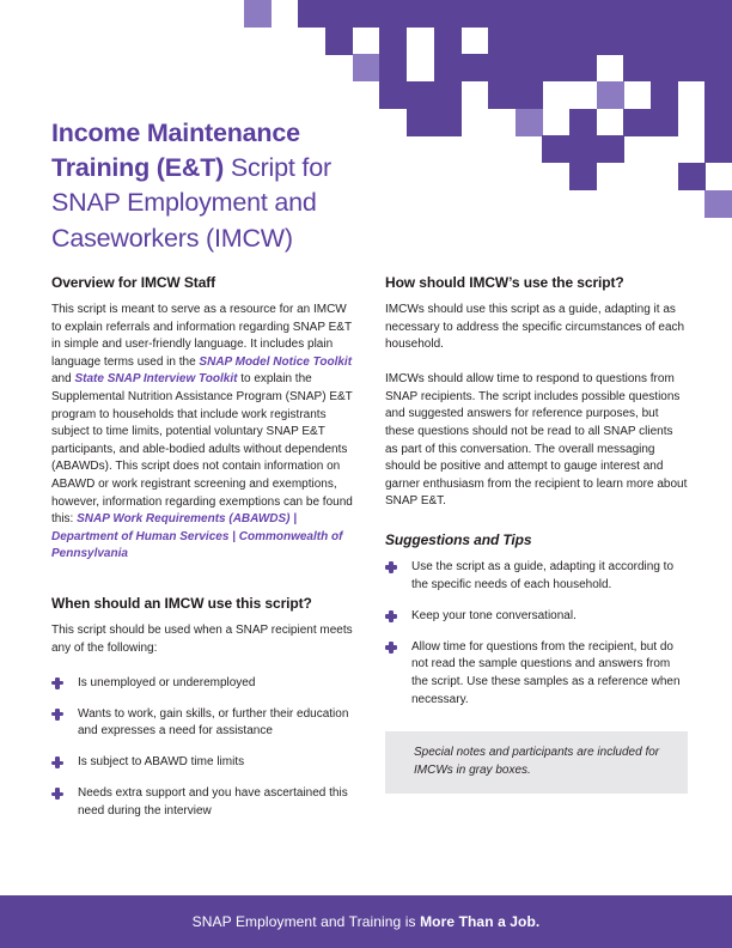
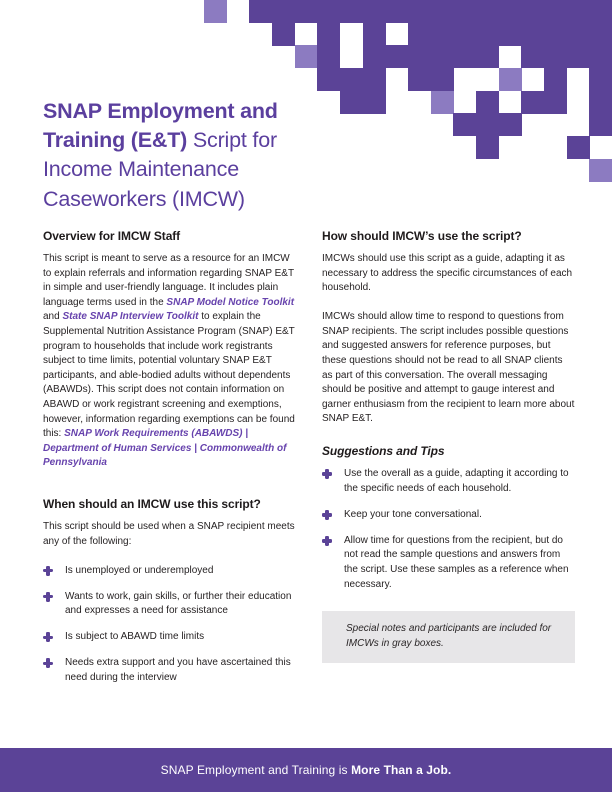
- Income Maintenance
+ SNAP Employment and
  Training (E&T) Script for
- SNAP Employment and
+ Income Maintenance
  Caseworkers (IMCW)
  Overview for IMCW Staff
  This script is meant to serve as a resource for an IMCW to explain referrals and information regarding SNAP E&T in simple and user-friendly language. It includes plain language terms used in the SNAP Model Notice Toolkit and State SNAP Interview Toolkit to explain the Supplemental Nutrition Assistance Program (SNAP) E&T program to households that include work registrants subject to time limits, potential voluntary SNAP E&T participants, and able-bodied adults without dependents (ABAWDs). This script does not contain information on ABAWD or work registrant screening and exemptions, however, information regarding exemptions can be found this: SNAP Work Requirements (ABAWDS) | Department of Human Services | Commonwealth of Pennsylvania
  When should an IMCW use this script?
  This script should be used when a SNAP recipient meets any of the following:
  Is unemployed or underemployed
  Wants to work, gain skills, or further their education and expresses a need for assistance
  Is subject to ABAWD time limits
  Needs extra support and you have ascertained this need during the interview
  How should IMCW’s use the script?
  IMCWs should use this script as a guide, adapting it as necessary to address the specific circumstances of each household.
  IMCWs should allow time to respond to questions from SNAP recipients. The script includes possible questions and suggested answers for reference purposes, but these questions should not be read to all SNAP clients as part of this conversation. The overall messaging should be positive and attempt to gauge interest and garner enthusiasm from the recipient to learn more about SNAP E&T.
  Suggestions and Tips
- Use the script as a guide, adapting it according to the specific needs of each household.
+ Use the overall as a guide, adapting it according to the specific needs of each household.
  Keep your tone conversational.
  Allow time for questions from the recipient, but do not read the sample questions and answers from the script. Use these samples as a reference when necessary.
  Special notes and participants are included for IMCWs in gray boxes.
  SNAP Employment and Training is More Than a Job.
